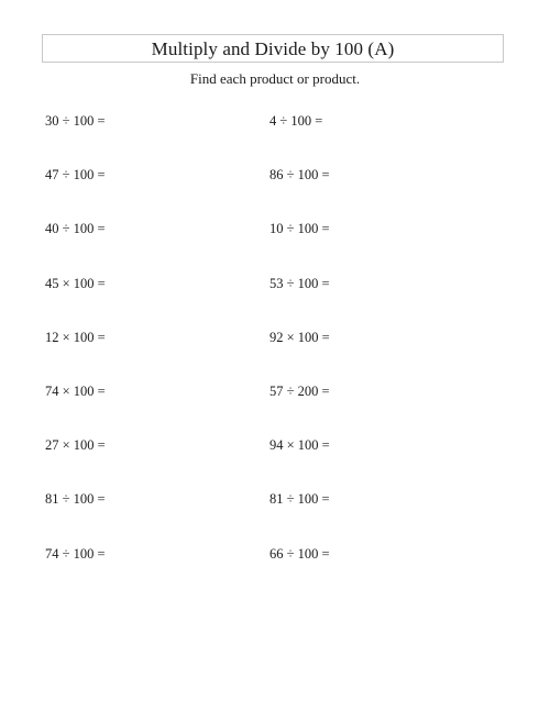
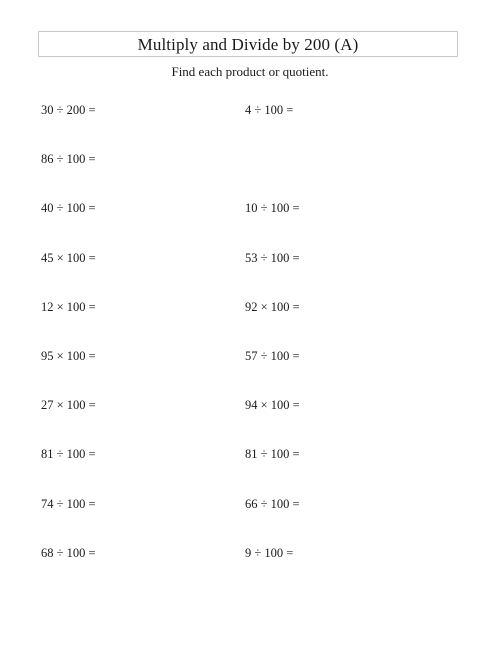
- Multiply and Divide by 100 (A)
+ Multiply and Divide by 200 (A)
- Find each product or product.
+ Find each product or quotient.
- 30 ÷ 100 =
+ 30 ÷ 200 =
  4 ÷ 100 =
- 47 ÷ 100 =
  86 ÷ 100 =
  40 ÷ 100 =
  10 ÷ 100 =
  45 × 100 =
  53 ÷ 100 =
  12 × 100 =
  92 × 100 =
- 74 × 100 =
+ 95 × 100 =
- 57 ÷ 200 =
+ 57 ÷ 100 =
  27 × 100 =
  94 × 100 =
  81 ÷ 100 =
  81 ÷ 100 =
  74 ÷ 100 =
  66 ÷ 100 =
+ 68 ÷ 100 =
+ 9 ÷ 100 =
